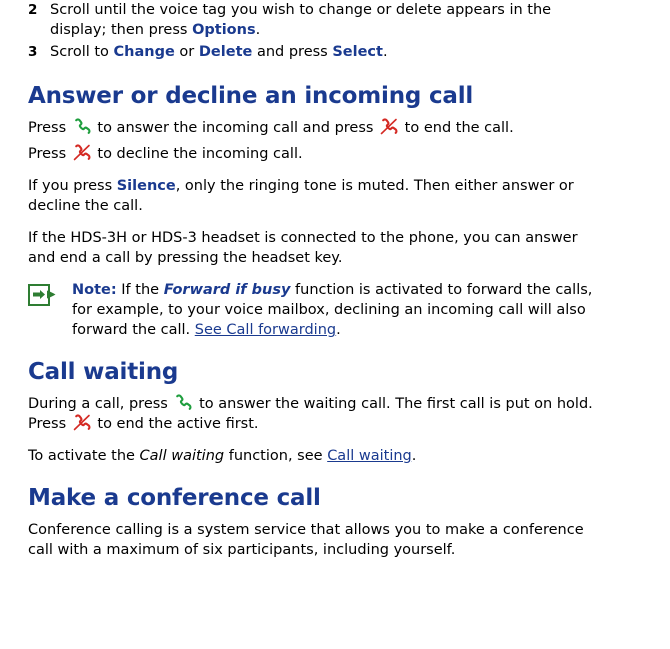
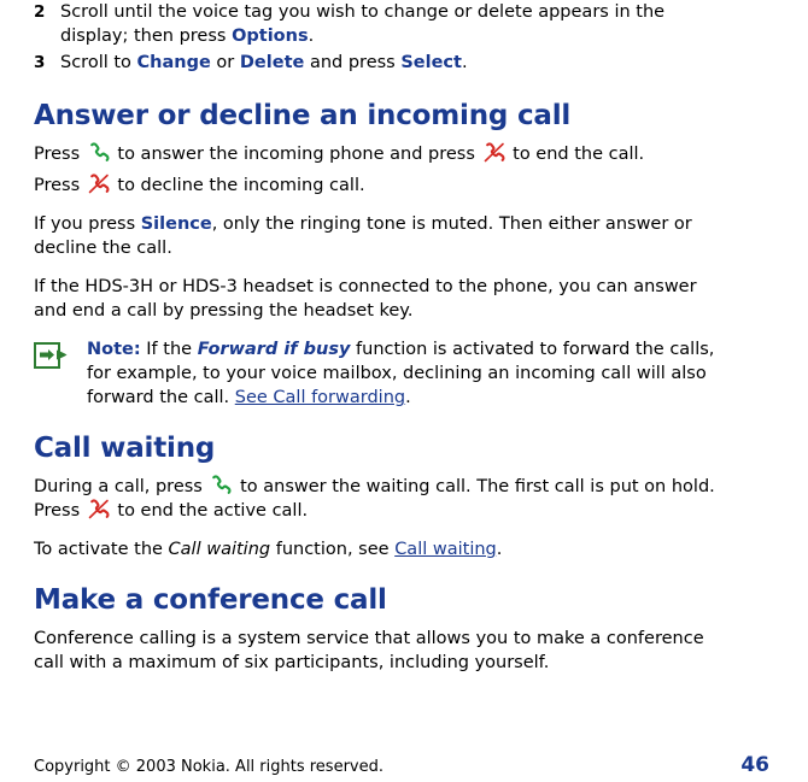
  2
  Scroll until the voice tag you wish to change or delete appears in the display; then press Options.
  3
  Scroll to Change or Delete and press Select.
  Answer or decline an incoming call
- Press to answer the incoming call and press to end the call.
+ Press to answer the incoming phone and press to end the call.
  Press to decline the incoming call.
  If you press Silence, only the ringing tone is muted. Then either answer or decline the call.
  If the HDS-3H or HDS-3 headset is connected to the phone, you can answer and end a call by pressing the headset key.
  Note: If the Forward if busy function is activated to forward the calls, for example, to your voice mailbox, declining an incoming call will also forward the call. See Call forwarding.
  Call waiting
- During a call, press to answer the waiting call. The first call is put on hold. Press to end the active first.
+ During a call, press to answer the waiting call. The first call is put on hold. Press to end the active call.
  To activate the Call waiting function, see Call waiting.
  Make a conference call
  Conference calling is a system service that allows you to make a conference call with a maximum of six participants, including yourself.
+ Copyright © 2003 Nokia. All rights reserved.
+ 46
